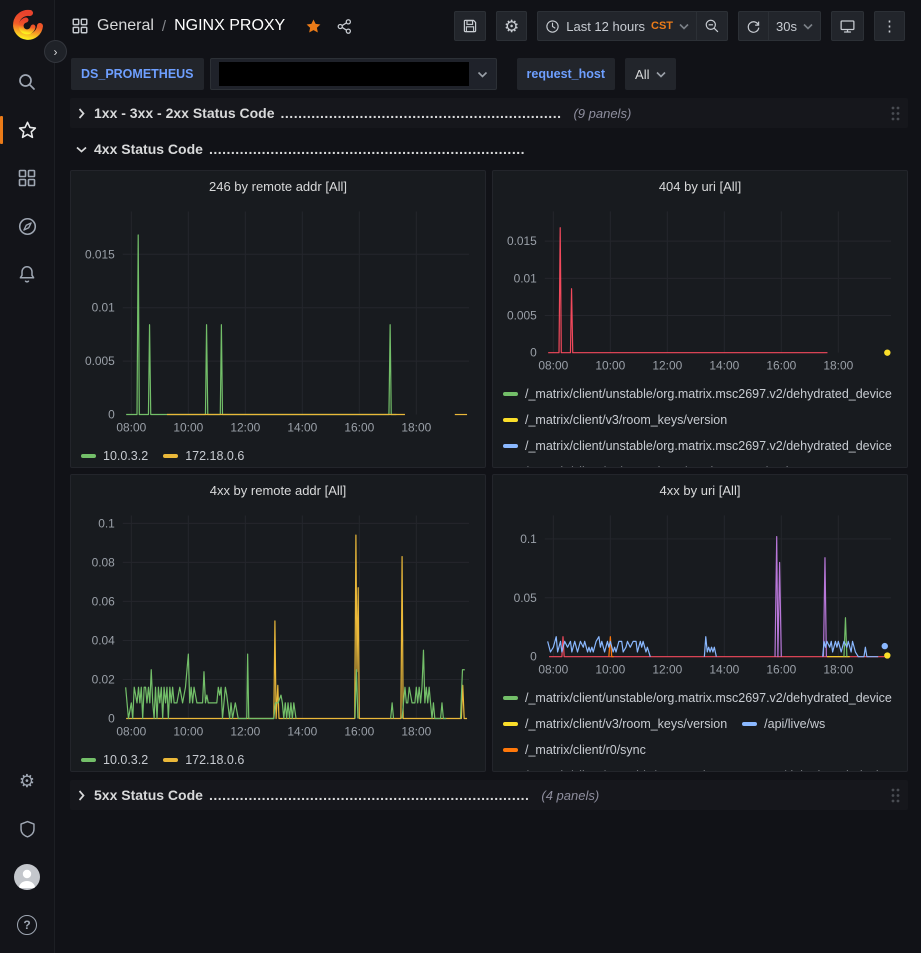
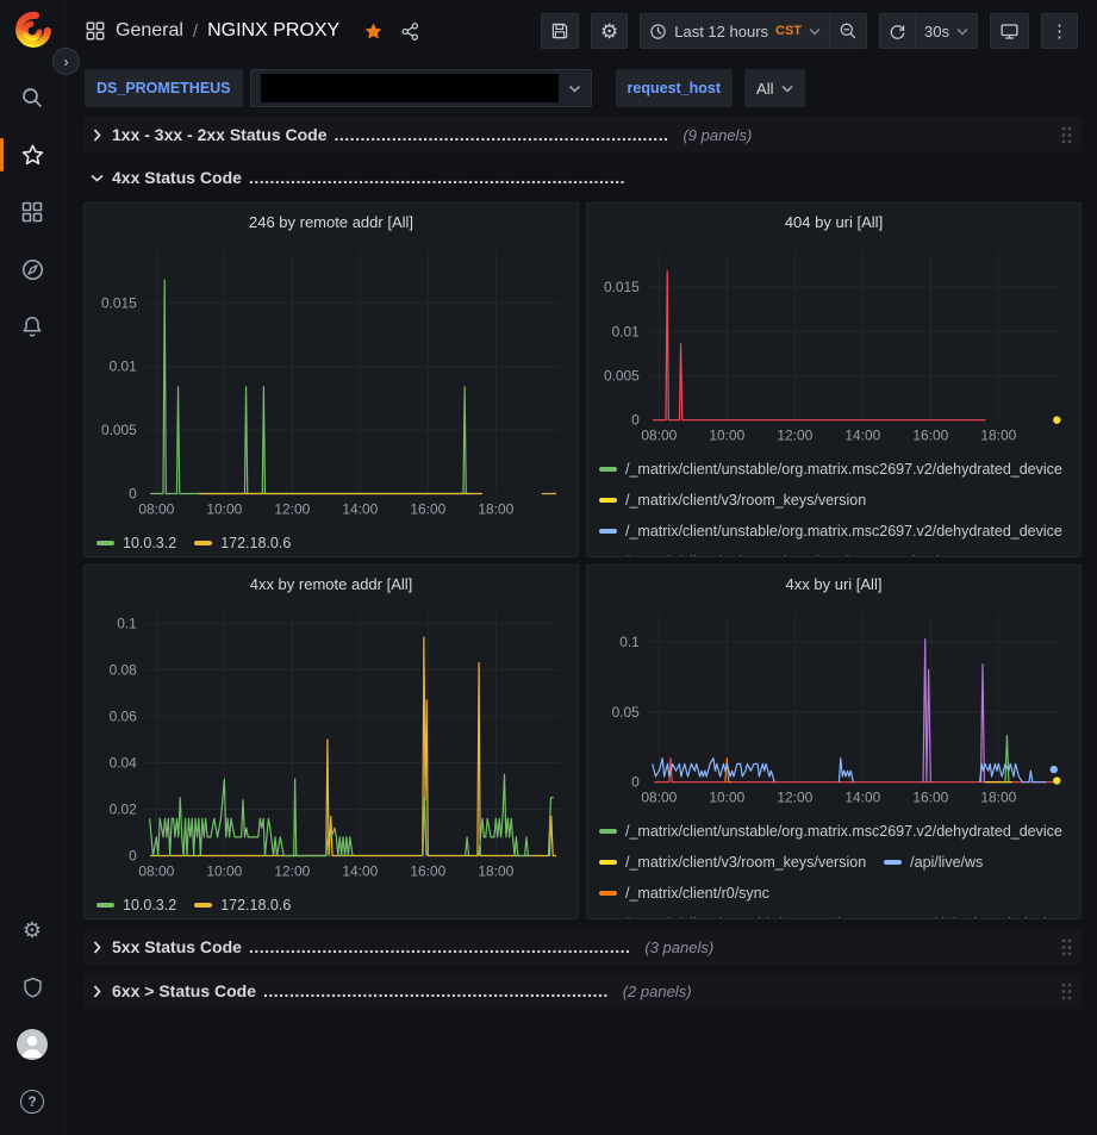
  ⚙
  ?
  ›
  General
  /
  NGINX PROXY
  ⚙
  Last 12 hours
  CST
  30s
  ⋮
  DS_PROMETHEUS
  request_host
  All
  1xx - 3xx - 2xx Status Code
  ................................................................
  (9 panels)
  4xx Status Code
  ........................................................................
  246 by remote addr [All]
  0
  0.005
  0.01
  0.015
  08:00
  10:00
  12:00
  14:00
  16:00
  18:00
  10.0.3.2
  172.18.0.6
  404 by uri [All]
  0
  0.005
  0.01
  0.015
  08:00
  10:00
  12:00
  14:00
  16:00
  18:00
  /_matrix/client/unstable/org.matrix.msc2697.v2/dehydrated_device
  /_matrix/client/v3/room_keys/version
  /_matrix/client/unstable/org.matrix.msc2697.v2/dehydrated_device
  4xx by remote addr [All]
  0
  0.02
  0.04
  0.06
  0.08
  0.1
  08:00
  10:00
  12:00
  14:00
  16:00
  18:00
  10.0.3.2
  172.18.0.6
  4xx by uri [All]
  0
  0.05
  0.1
  08:00
  10:00
  12:00
  14:00
  16:00
  18:00
  /_matrix/client/unstable/org.matrix.msc2697.v2/dehydrated_device
  /_matrix/client/v3/room_keys/version
  /api/live/ws
  /_matrix/client/r0/sync
  5xx Status Code
  .........................................................................
- (4 panels)
+ (3 panels)
+ 6xx > Status Code
+ ..................................................................
+ (2 panels)
